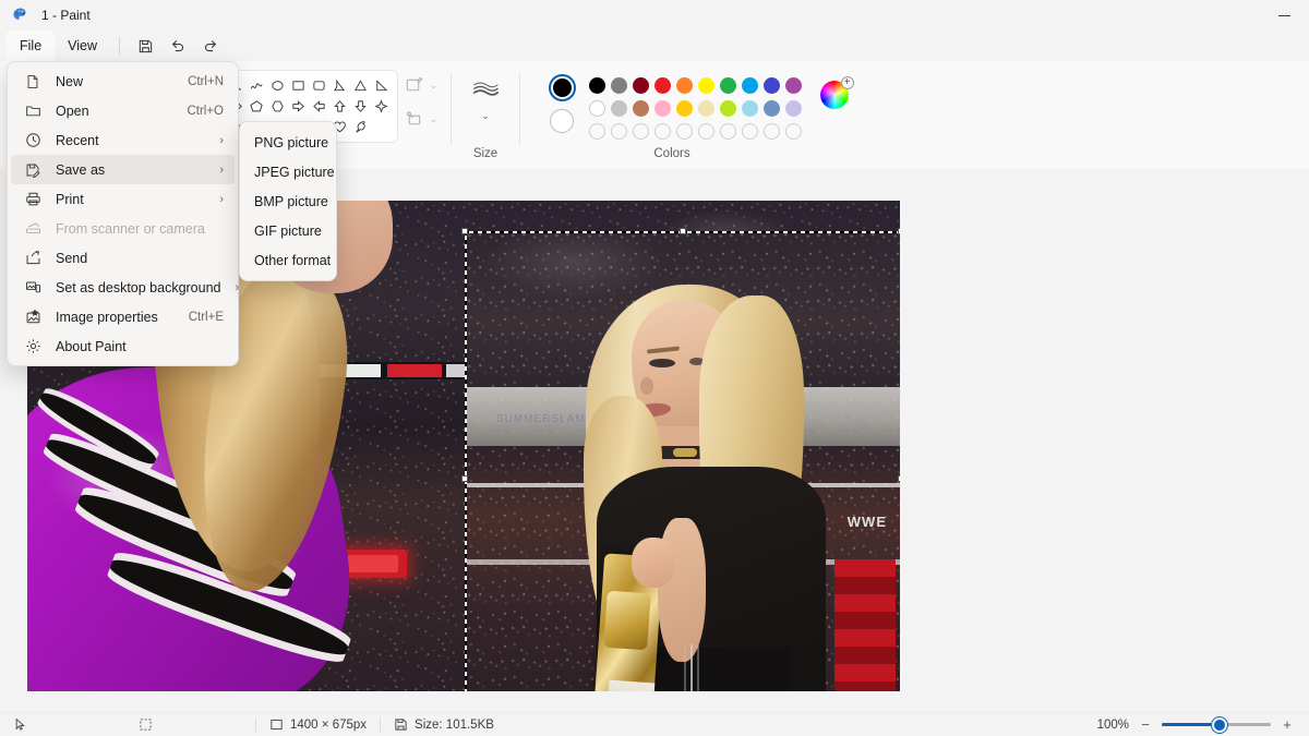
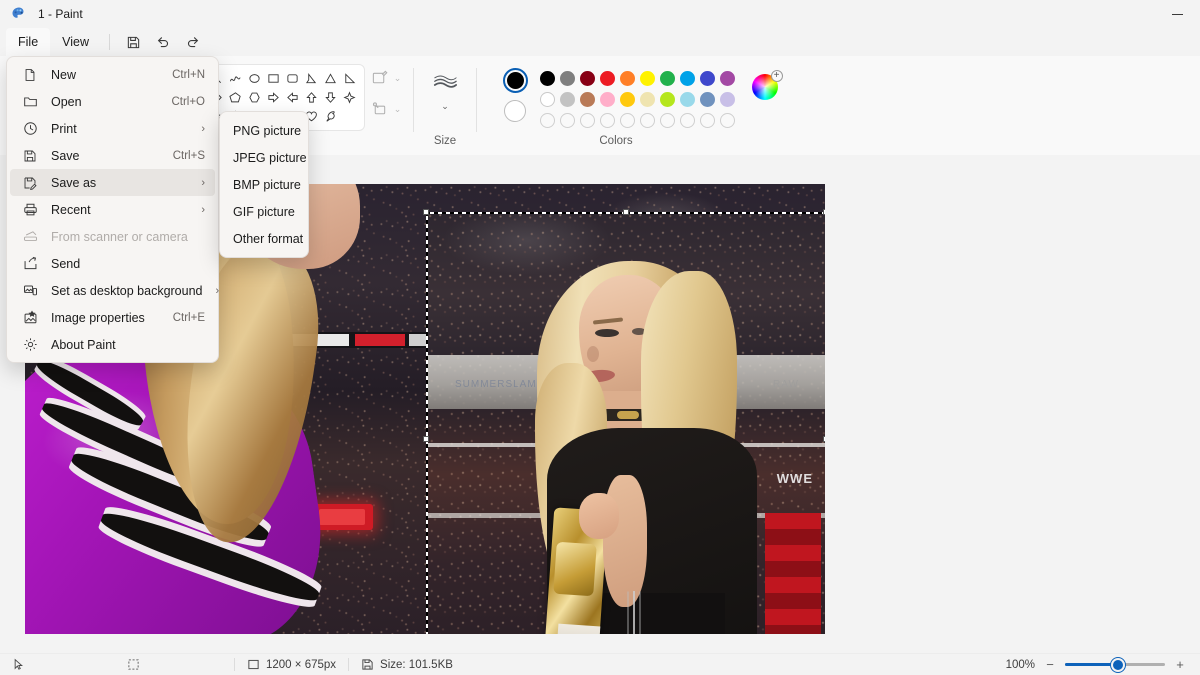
  1 - Paint
  File
  View
  ⌄
  ⌄
  ⌄
  Size
  +
  Colors
  SUMMERSLAM
  WWE
  New
  Ctrl+N
  Open
  Ctrl+O
- Recent
+ Print
  ›
+ Save
+ Ctrl+S
  Save as
  ›
- Print
+ Recent
  ›
  From scanner or camera
  Send
  Set as desktop background
  ›
  Image properties
  Ctrl+E
  About Paint
  PNG picture
  JPEG picture
  BMP picture
  GIF picture
  Other format
- 1400 × 675px
+ 1200 × 675px
  Size: 101.5KB
  100%
  −
  +
